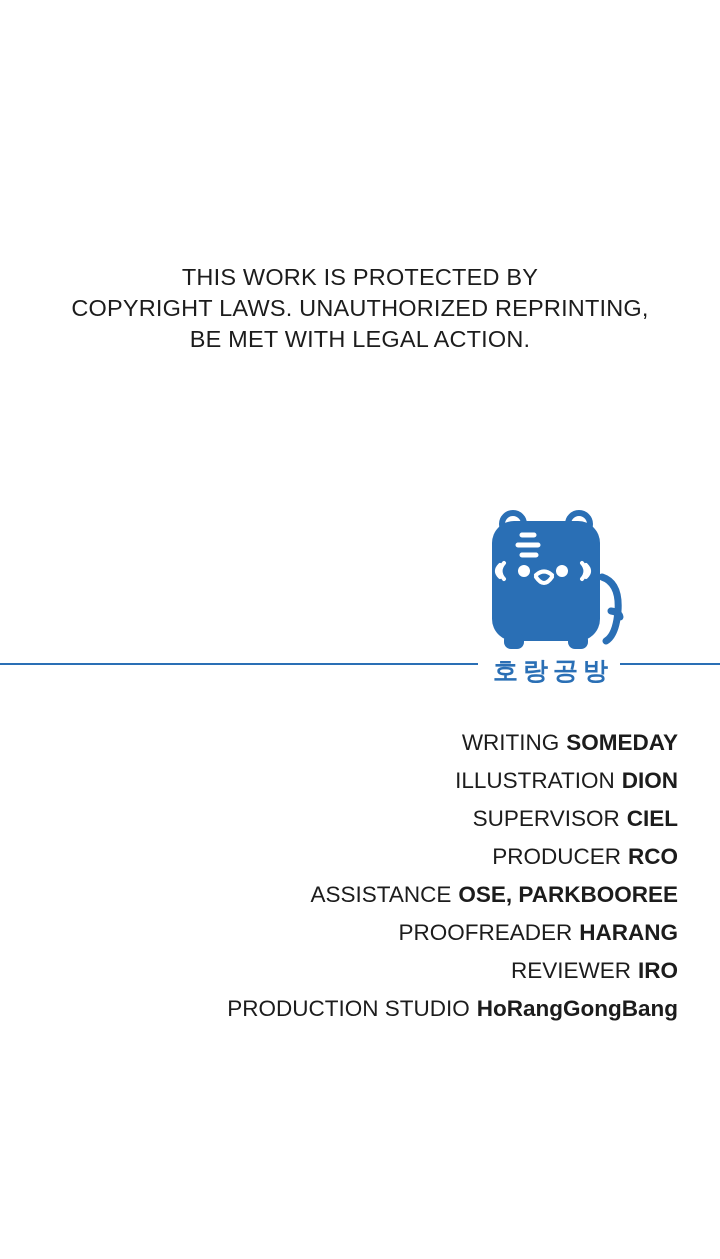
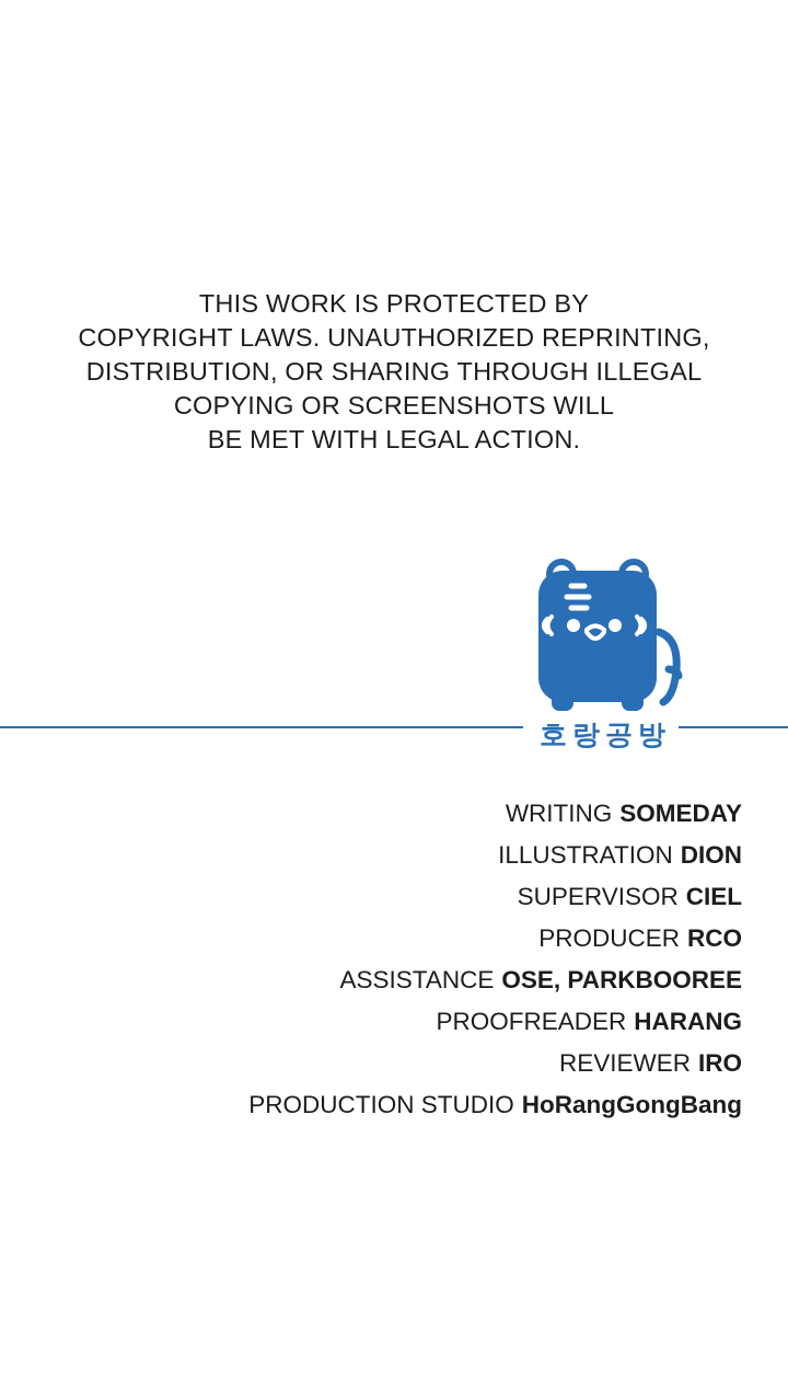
  THIS WORK IS PROTECTED BY
  COPYRIGHT LAWS. UNAUTHORIZED REPRINTING,
+ DISTRIBUTION, OR SHARING THROUGH ILLEGAL
+ COPYING OR SCREENSHOTS WILL
  BE MET WITH LEGAL ACTION.
  호랑공방
  WRITING SOMEDAY
  ILLUSTRATION DION
  SUPERVISOR CIEL
  PRODUCER RCO
  ASSISTANCE OSE, PARKBOOREE
  PROOFREADER HARANG
  REVIEWER IRO
  PRODUCTION STUDIO HoRangGongBang
